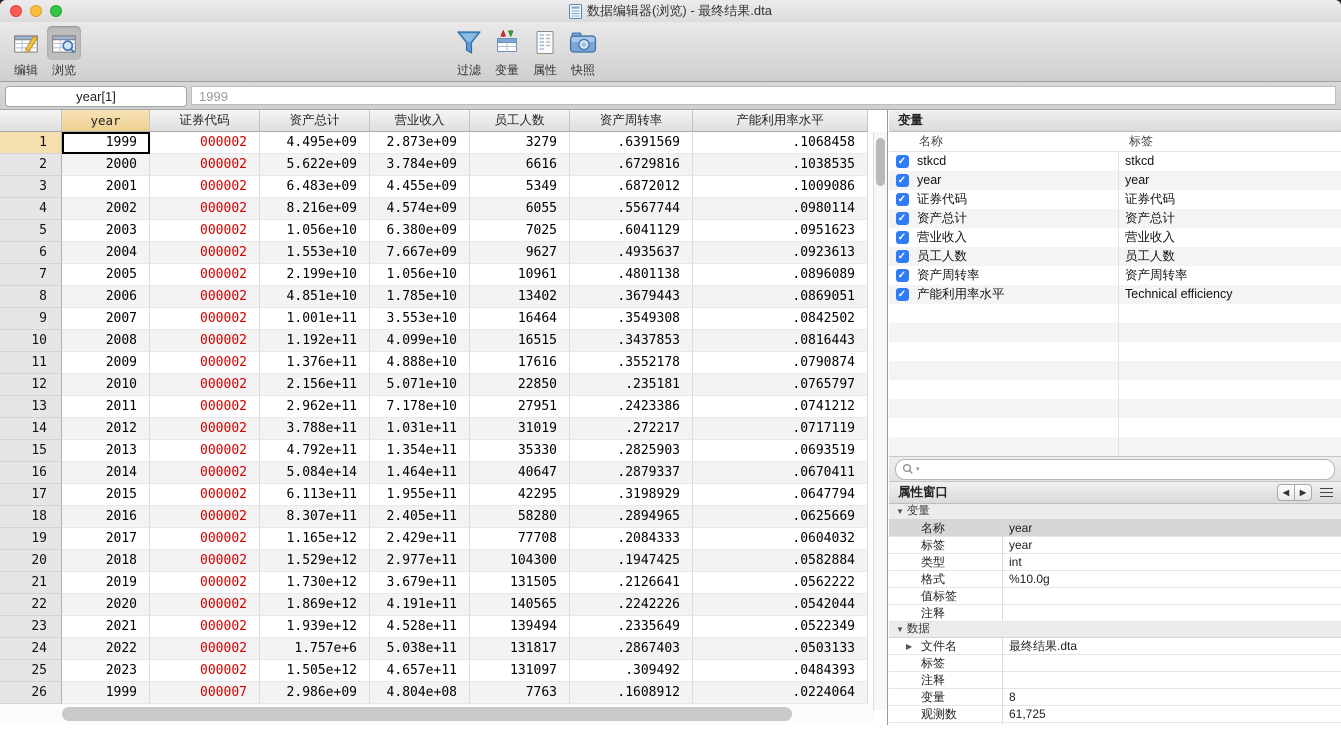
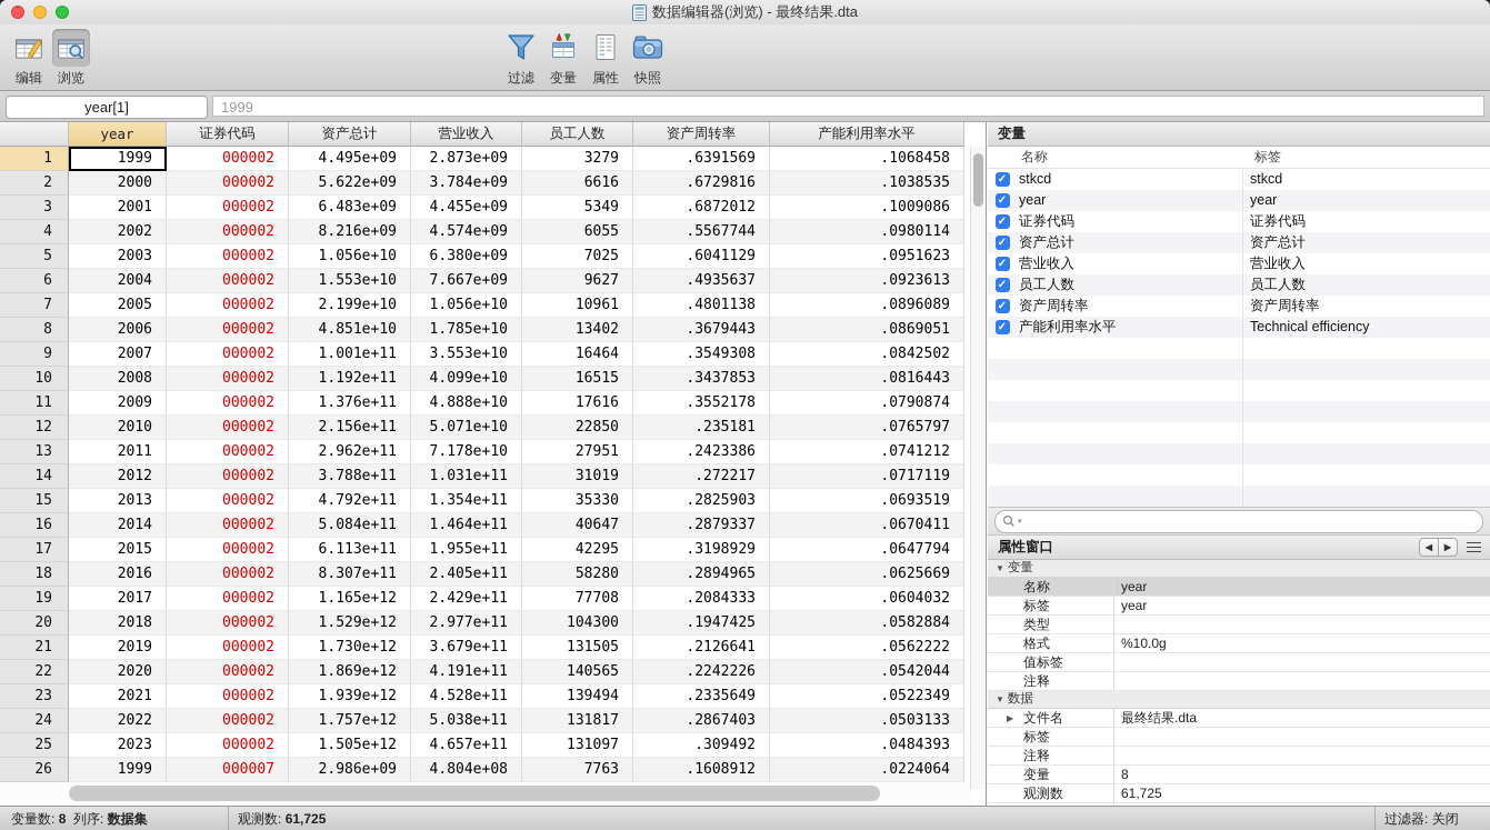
  数据编辑器(浏览) - 最终结果.dta
  编辑
  浏览
  过滤
  变量
  属性
  快照
  year[1]
  1999
  year
  证券代码
  资产总计
  营业收入
  员工人数
  资产周转率
  产能利用率水平
  1
  1999
  000002
  4.495e+09
  2.873e+09
  3279
  .6391569
  .1068458
  2
  2000
  000002
  5.622e+09
  3.784e+09
  6616
  .6729816
  .1038535
  3
  2001
  000002
  6.483e+09
  4.455e+09
  5349
  .6872012
  .1009086
  4
  2002
  000002
  8.216e+09
  4.574e+09
  6055
  .5567744
  .0980114
  5
  2003
  000002
  1.056e+10
  6.380e+09
  7025
  .6041129
  .0951623
  6
  2004
  000002
  1.553e+10
  7.667e+09
  9627
  .4935637
  .0923613
  7
  2005
  000002
  2.199e+10
  1.056e+10
  10961
  .4801138
  .0896089
  8
  2006
  000002
  4.851e+10
  1.785e+10
  13402
  .3679443
  .0869051
  9
  2007
  000002
  1.001e+11
  3.553e+10
  16464
  .3549308
  .0842502
  10
  2008
  000002
  1.192e+11
  4.099e+10
  16515
  .3437853
  .0816443
  11
  2009
  000002
  1.376e+11
  4.888e+10
  17616
  .3552178
  .0790874
  12
  2010
  000002
  2.156e+11
  5.071e+10
  22850
  .235181
  .0765797
  13
  2011
  000002
  2.962e+11
  7.178e+10
  27951
  .2423386
  .0741212
  14
  2012
  000002
  3.788e+11
  1.031e+11
  31019
  .272217
  .0717119
  15
  2013
  000002
  4.792e+11
  1.354e+11
  35330
  .2825903
  .0693519
  16
  2014
  000002
- 5.084e+14
+ 5.084e+11
  1.464e+11
  40647
  .2879337
  .0670411
  17
  2015
  000002
  6.113e+11
  1.955e+11
  42295
  .3198929
  .0647794
  18
  2016
  000002
  8.307e+11
  2.405e+11
  58280
  .2894965
  .0625669
  19
  2017
  000002
  1.165e+12
  2.429e+11
  77708
  .2084333
  .0604032
  20
  2018
  000002
  1.529e+12
  2.977e+11
  104300
  .1947425
  .0582884
  21
  2019
  000002
  1.730e+12
  3.679e+11
  131505
  .2126641
  .0562222
  22
  2020
  000002
  1.869e+12
  4.191e+11
  140565
  .2242226
  .0542044
  23
  2021
  000002
  1.939e+12
  4.528e+11
  139494
  .2335649
  .0522349
  24
  2022
  000002
- 1.757e+6
+ 1.757e+12
  5.038e+11
  131817
  .2867403
  .0503133
  25
  2023
  000002
  1.505e+12
  4.657e+11
  131097
  .309492
  .0484393
  26
  1999
  000007
  2.986e+09
  4.804e+08
  7763
  .1608912
  .0224064
  变量
  名称
  标签
  ✓
  stkcd
  stkcd
  ✓
  year
  year
  ✓
  证券代码
  证券代码
  ✓
  资产总计
  资产总计
  ✓
  营业收入
  营业收入
  ✓
  员工人数
  员工人数
  ✓
  资产周转率
  资产周转率
  ✓
  产能利用率水平
  Technical efficiency
  属性窗口
  ◀
  ▶
  ▼
  变量
  名称
  year
  标签
  year
  类型
- int
  格式
  %10.0g
  值标签
  注释
  ▼
  数据
  ▶
  文件名
  最终结果.dta
  标签
  注释
  变量
  8
  观测数
  61,725
+ 变量数: 8 列序: 数据集
+ 观测数: 61,725
+ 过滤器: 关闭
